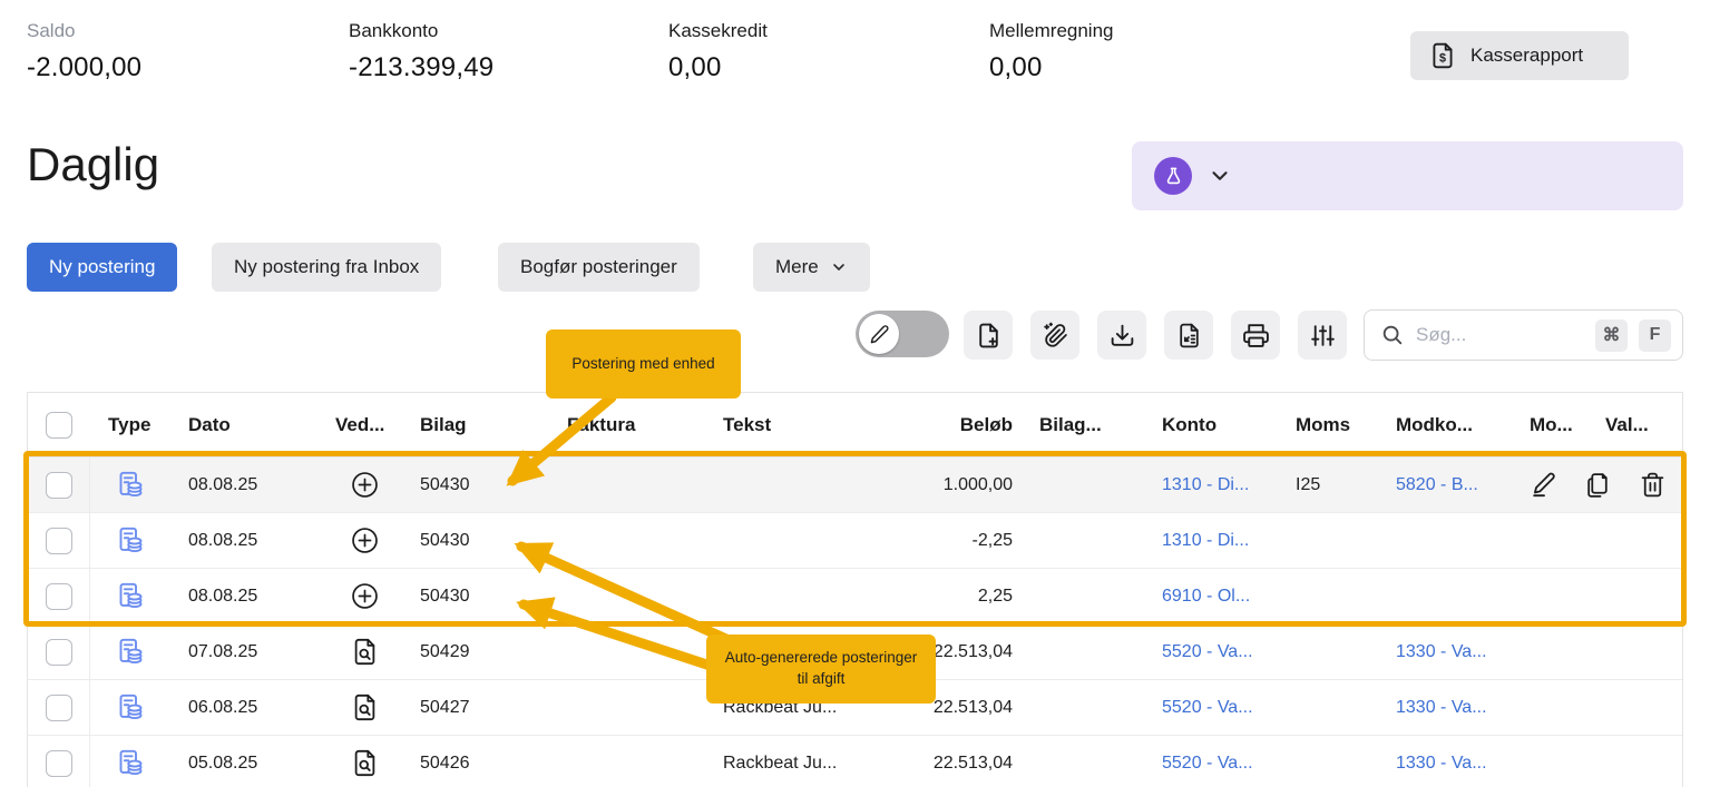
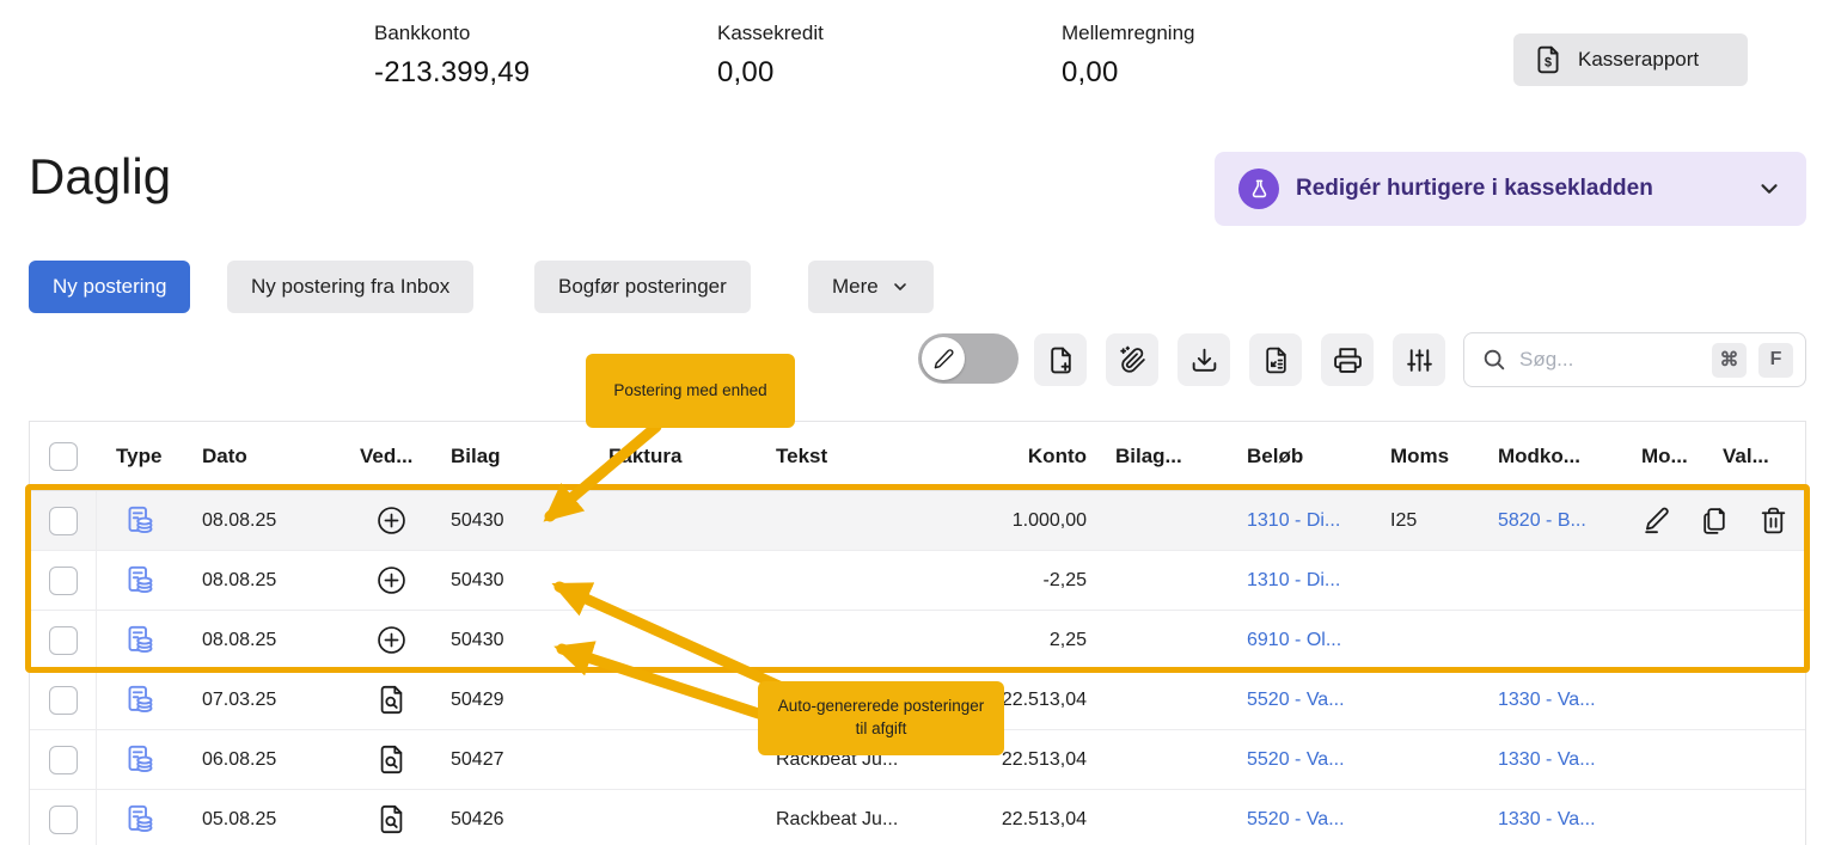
- Saldo
- -2.000,00
  Bankkonto
  -213.399,49
  Kassekredit
  0,00
  Mellemregning
  0,00
  $
  Kasserapport
  Daglig
+ Redigér hurtigere i kassekladden
  Ny postering
  Ny postering fra Inbox
  Bogfør posteringer
  Mere
  Søg...
  ⌘
  F
  Type
  Dato
  Ved...
  Bilag
  ktura
  Tekst
- Beløb
+ Konto
  Bilag...
- Konto
+ Beløb
  Moms
  Modko...
  Mo...
  Val...
  08.08.25
  50430
  1.000,00
  1310 - Di...
  I25
  5820 - B...
  08.08.25
  50430
  -2,25
  1310 - Di...
  08.08.25
  50430
  2,25
  6910 - Ol...
- 07.08.25
+ 07.03.25
  50429
  22.513,04
  5520 - Va...
  1330 - Va...
  06.08.25
  50427
  Rackbeat Ju...
  22.513,04
  5520 - Va...
  1330 - Va...
  05.08.25
  50426
  Rackbeat Ju...
  22.513,04
  5520 - Va...
  1330 - Va...
  Postering med enhed
  Auto-genererede posteringer til afgift
